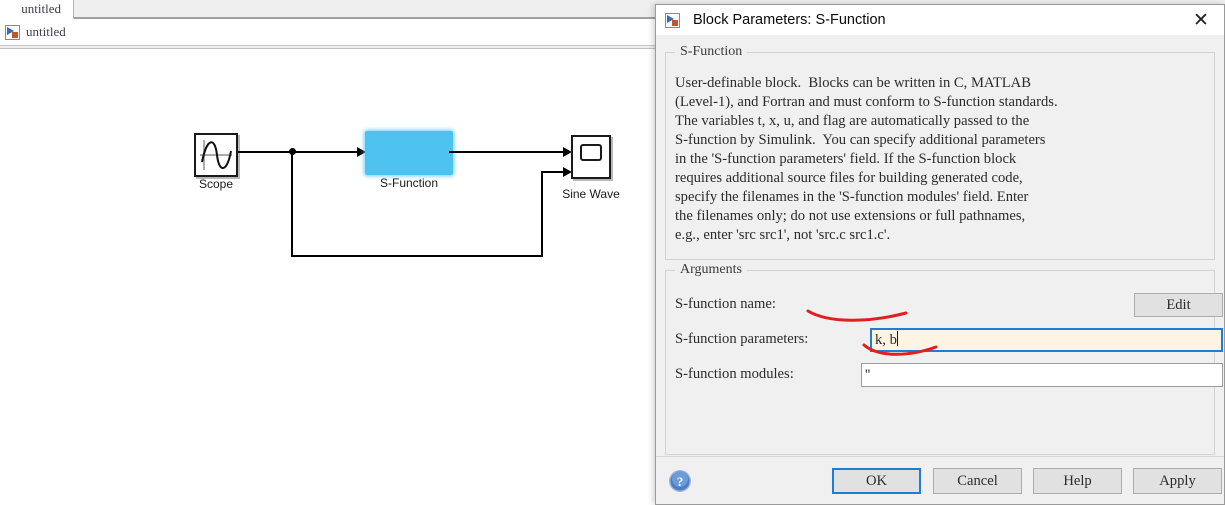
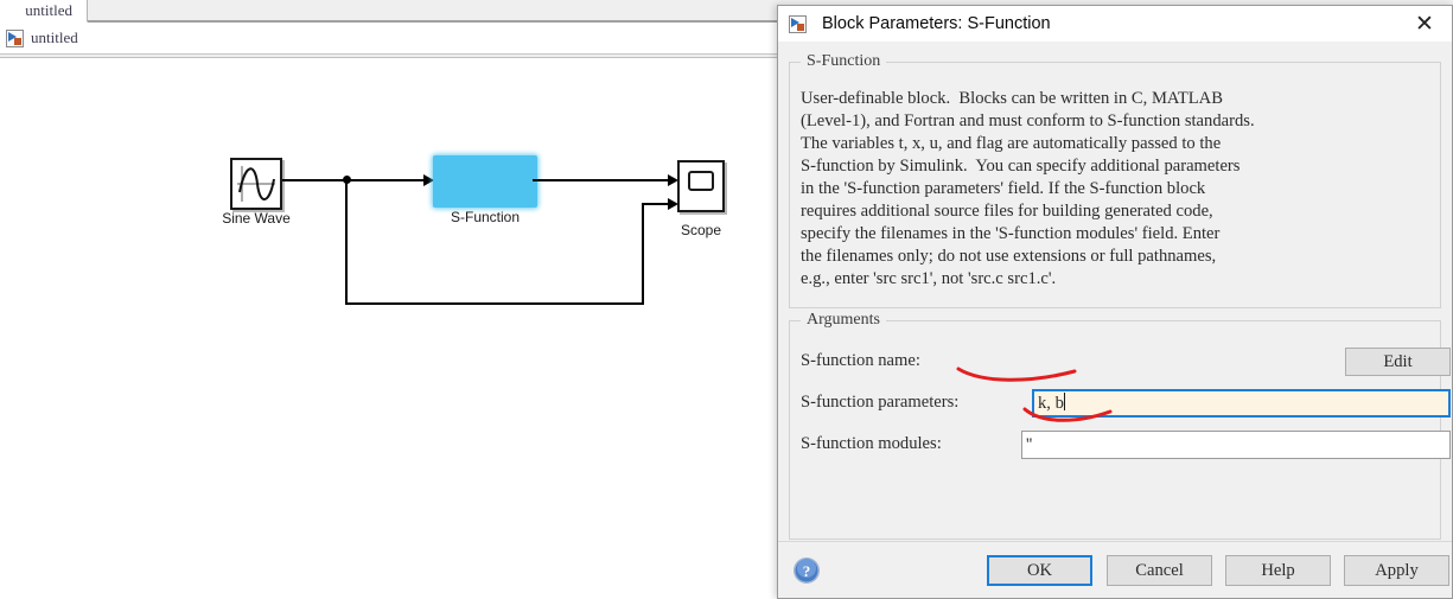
  untitled
  untitled
- Scope
+ Sine Wave
  S-Function
- Sine Wave
+ Scope
  Block Parameters: S-Function
  ✕
  S-Function
  User-definable block. Blocks can be written in C, MATLAB
  (Level-1), and Fortran and must conform to S-function standards.
  The variables t, x, u, and flag are automatically passed to the
  S-function by Simulink. You can specify additional parameters
  in the 'S-function parameters' field. If the S-function block
  requires additional source files for building generated code,
  specify the filenames in the 'S-function modules' field. Enter
  the filenames only; do not use extensions or full pathnames,
  e.g., enter 'src src1', not 'src.c src1.c'.
  Arguments
  S-function name:
  Edit
  S-function parameters:
  k, b
  S-function modules:
  ''
  ?
  OK
  Cancel
  Help
  Apply
